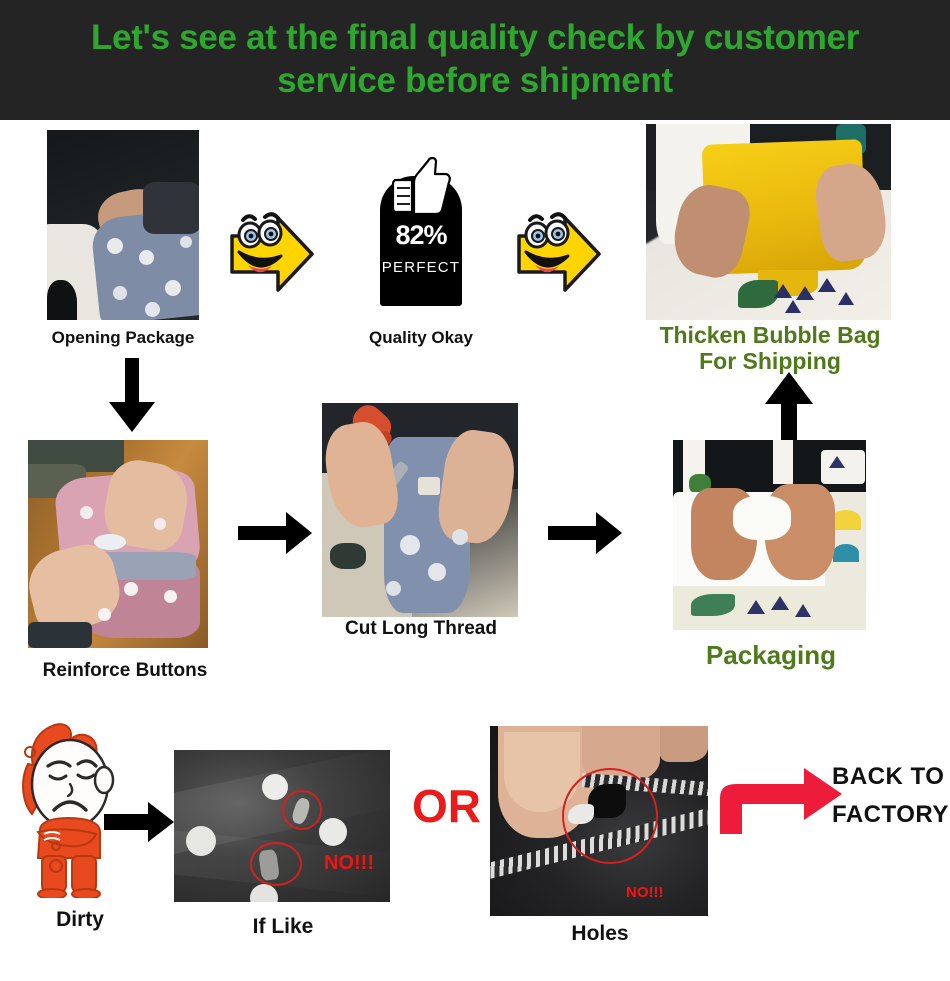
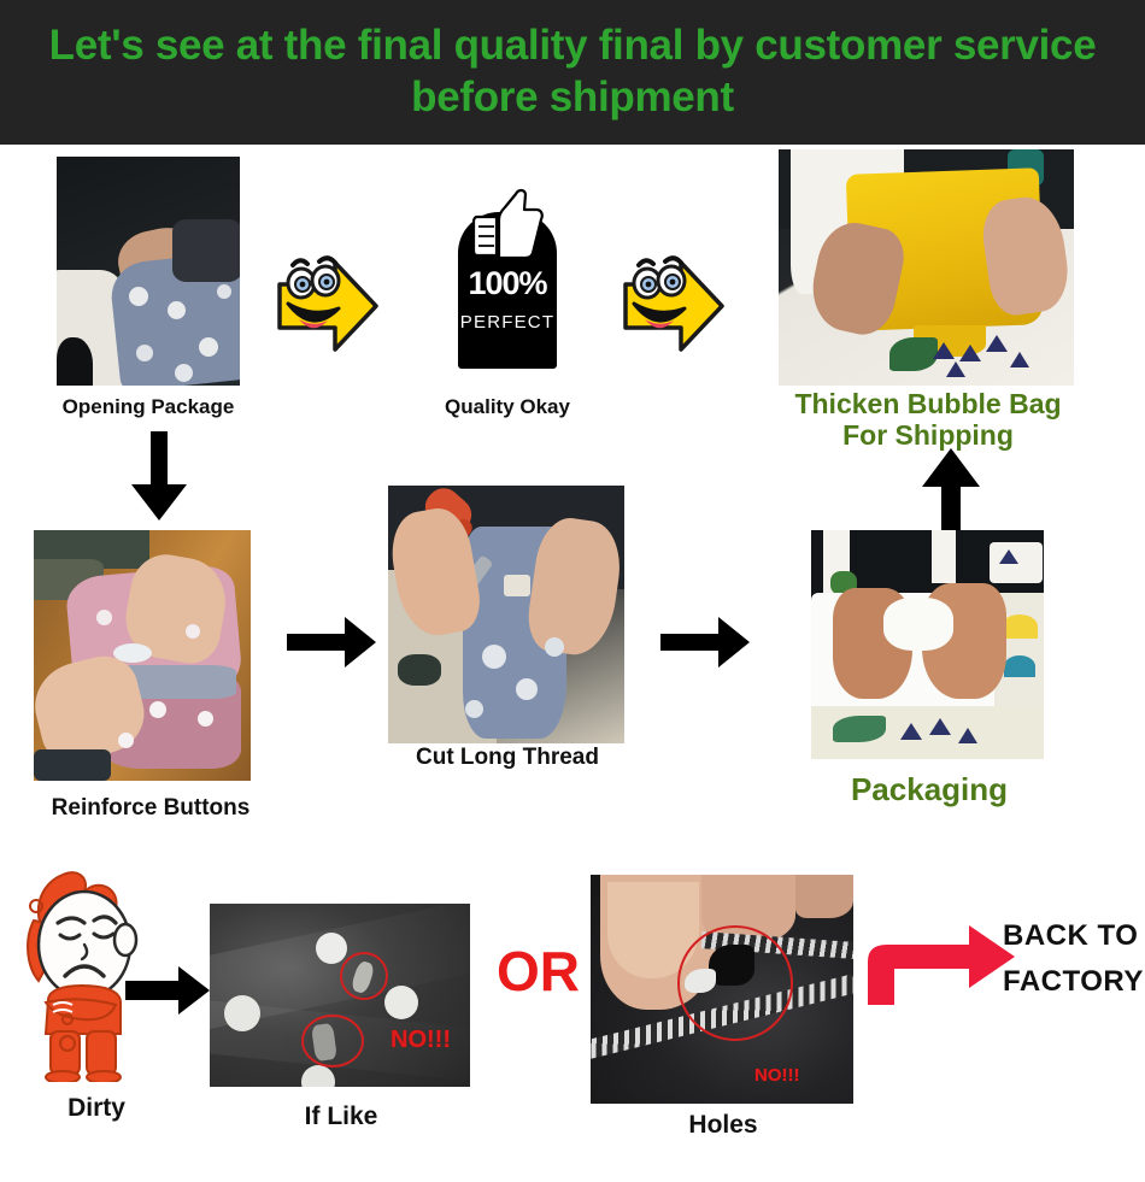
- Let's see at the final quality check by customer service before shipment
+ Let's see at the final quality final by customer service before shipment
  Opening Package
- 82%
+ 100%
  PERFECT
  Quality Okay
  Thicken Bubble Bag
  For Shipping
  Reinforce Buttons
  Cut Long Thread
  Packaging
  Dirty
  NO!!!
  If Like
  OR
  NO!!!
  Holes
  BACK TO
  FACTORY
